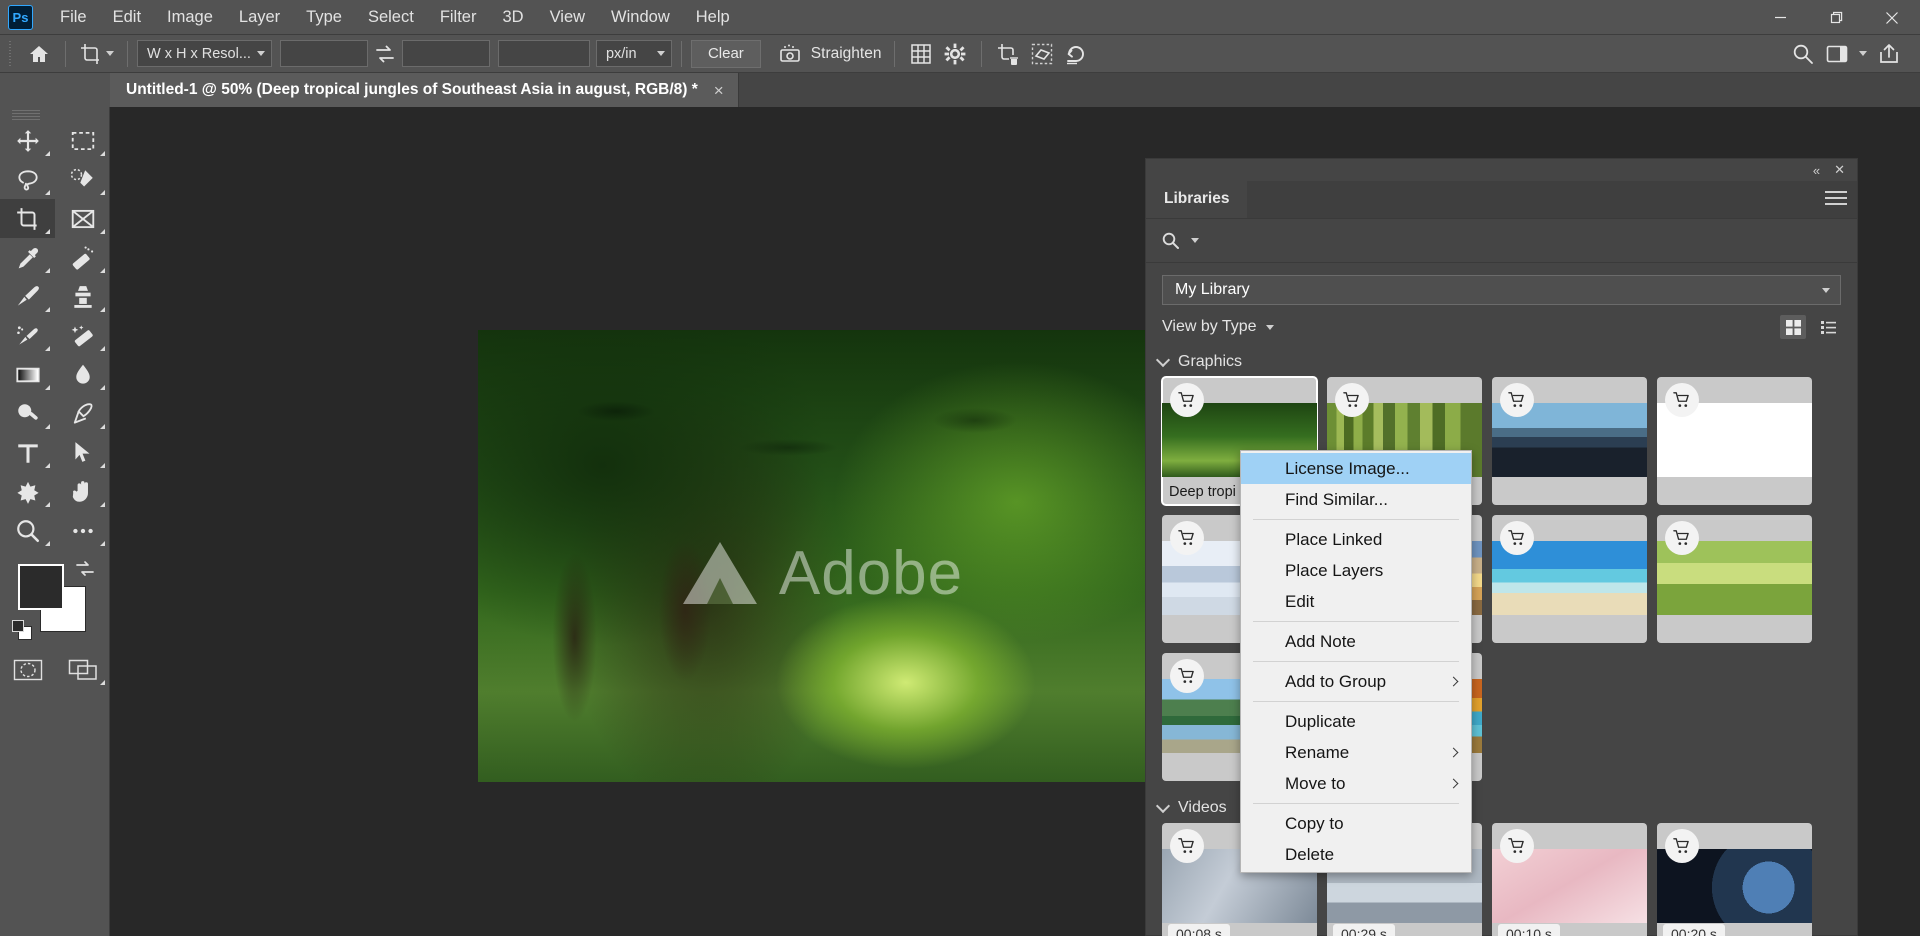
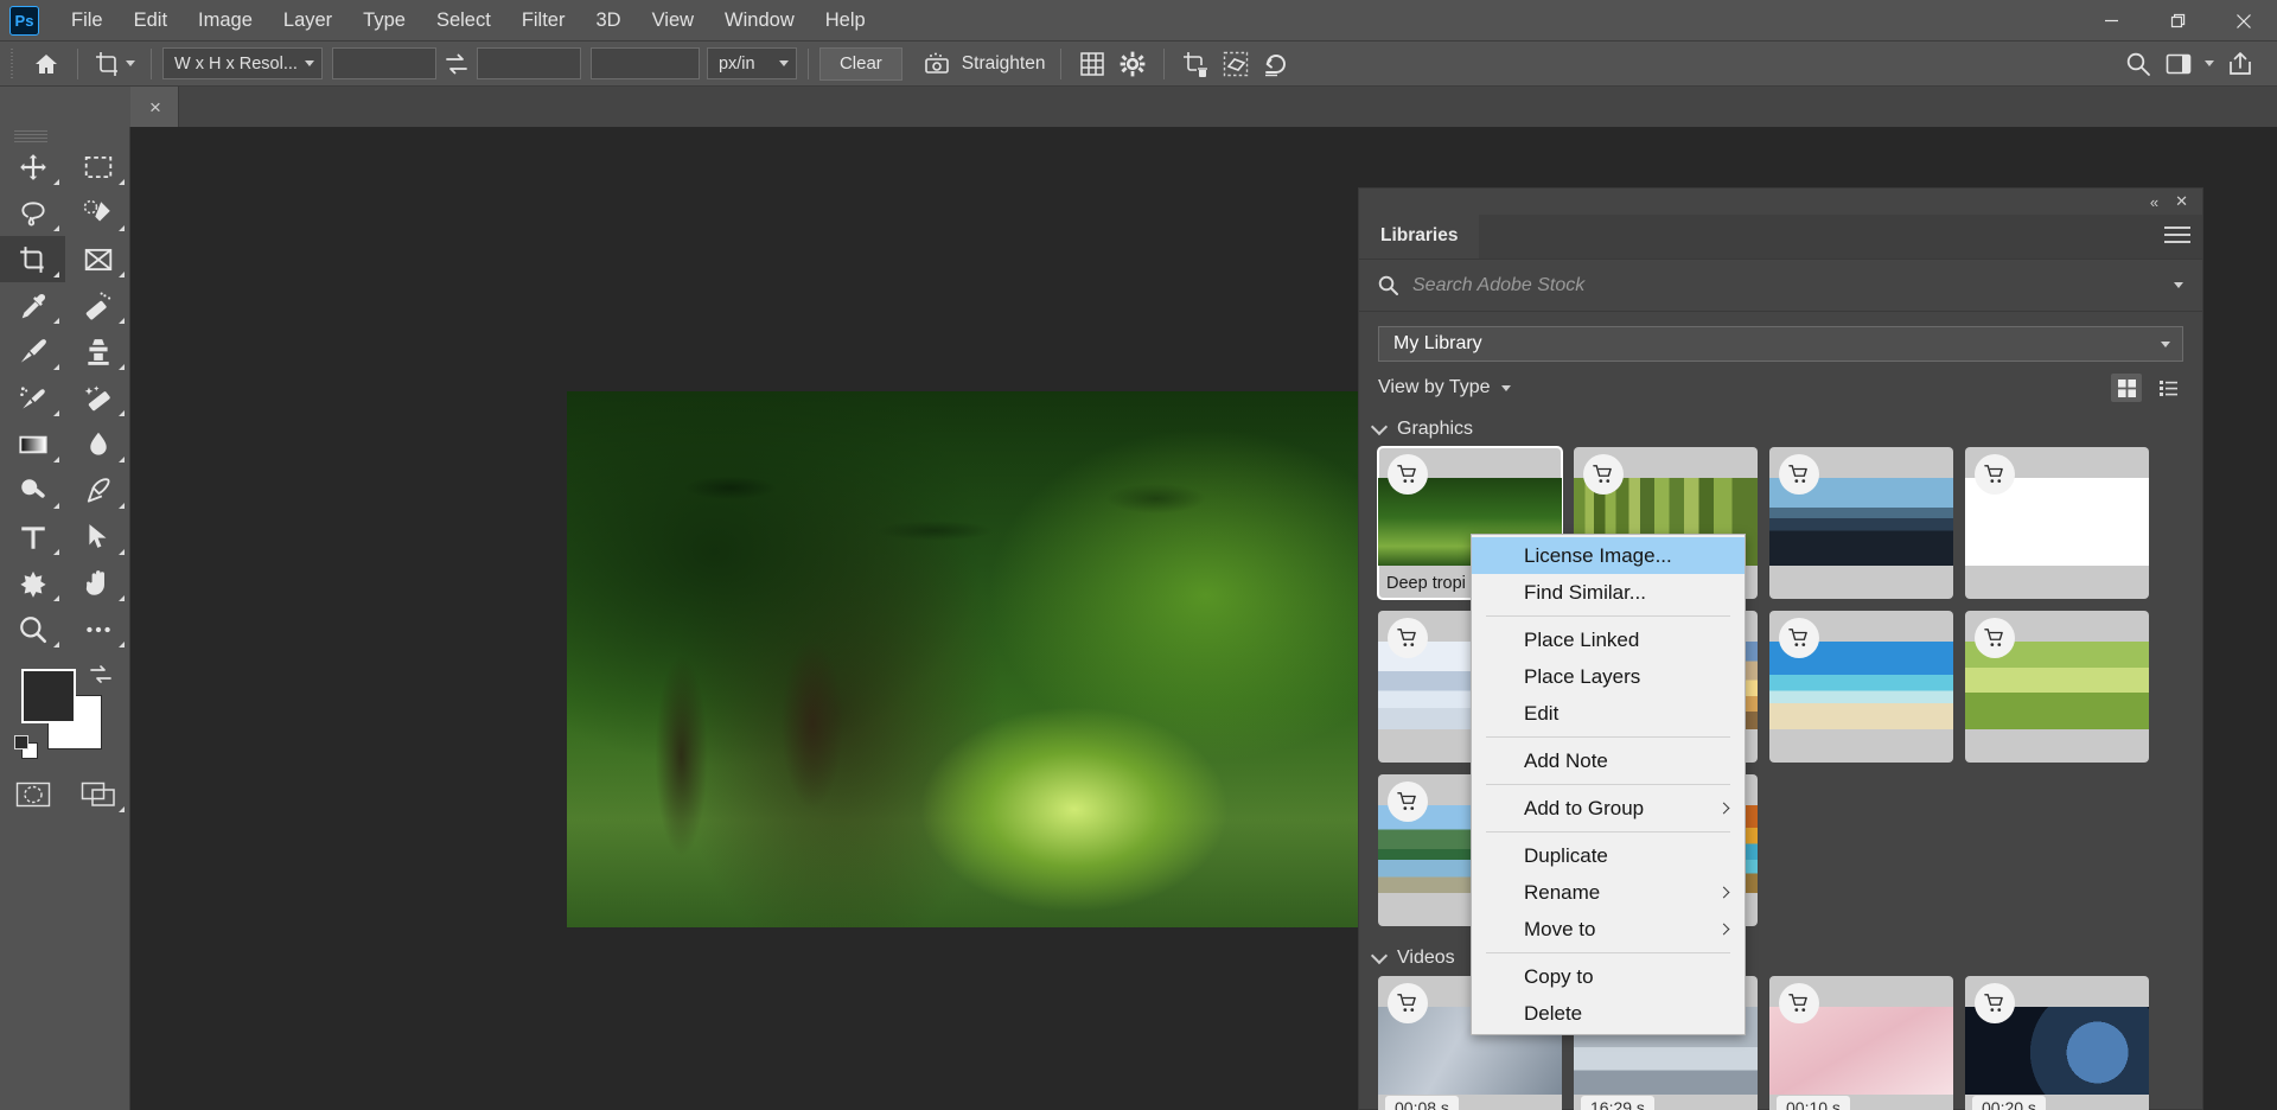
  Ps
  File
  Edit
  Image
  Layer
  Type
  Select
  Filter
  3D
  View
  Window
  Help
  W x H x Resol...
  px/in
  Clear
  Straighten
- Untitled-1 @ 50% (Deep tropical jungles of Southeast Asia in august, RGB/8) *
  ×
- Adobe
  «
  ✕
  Libraries
+ Search Adobe Stock
  My Library
  View by Type
  Graphics
  Deep tropi
  Videos
  00:08 s
- 00:29 s
+ 16:29 s
  00:10 s
  00:20 s
  License Image...
  Find Similar...
  Place Linked
  Place Layers
  Edit
  Add Note
  Add to Group
  Duplicate
  Rename
  Move to
  Copy to
  Delete
